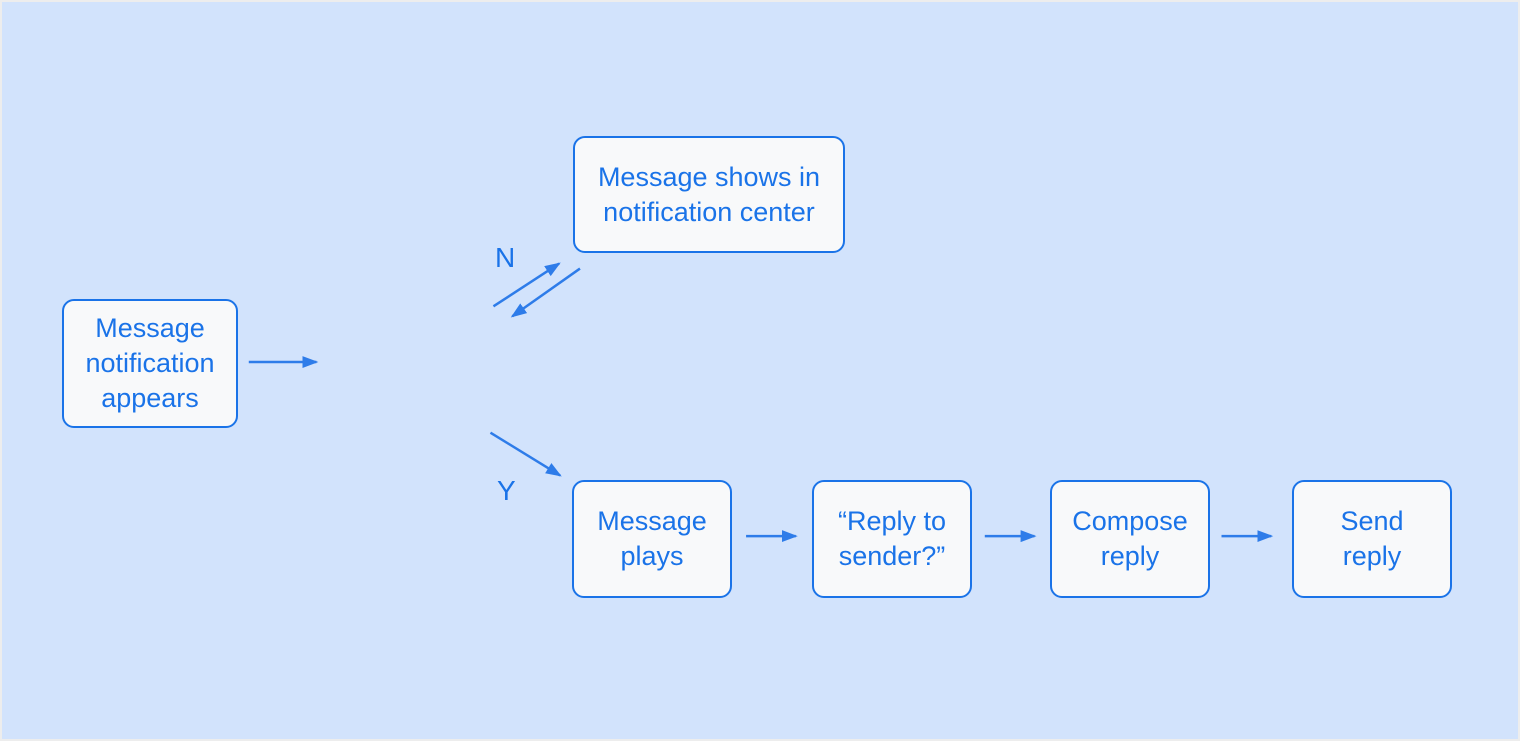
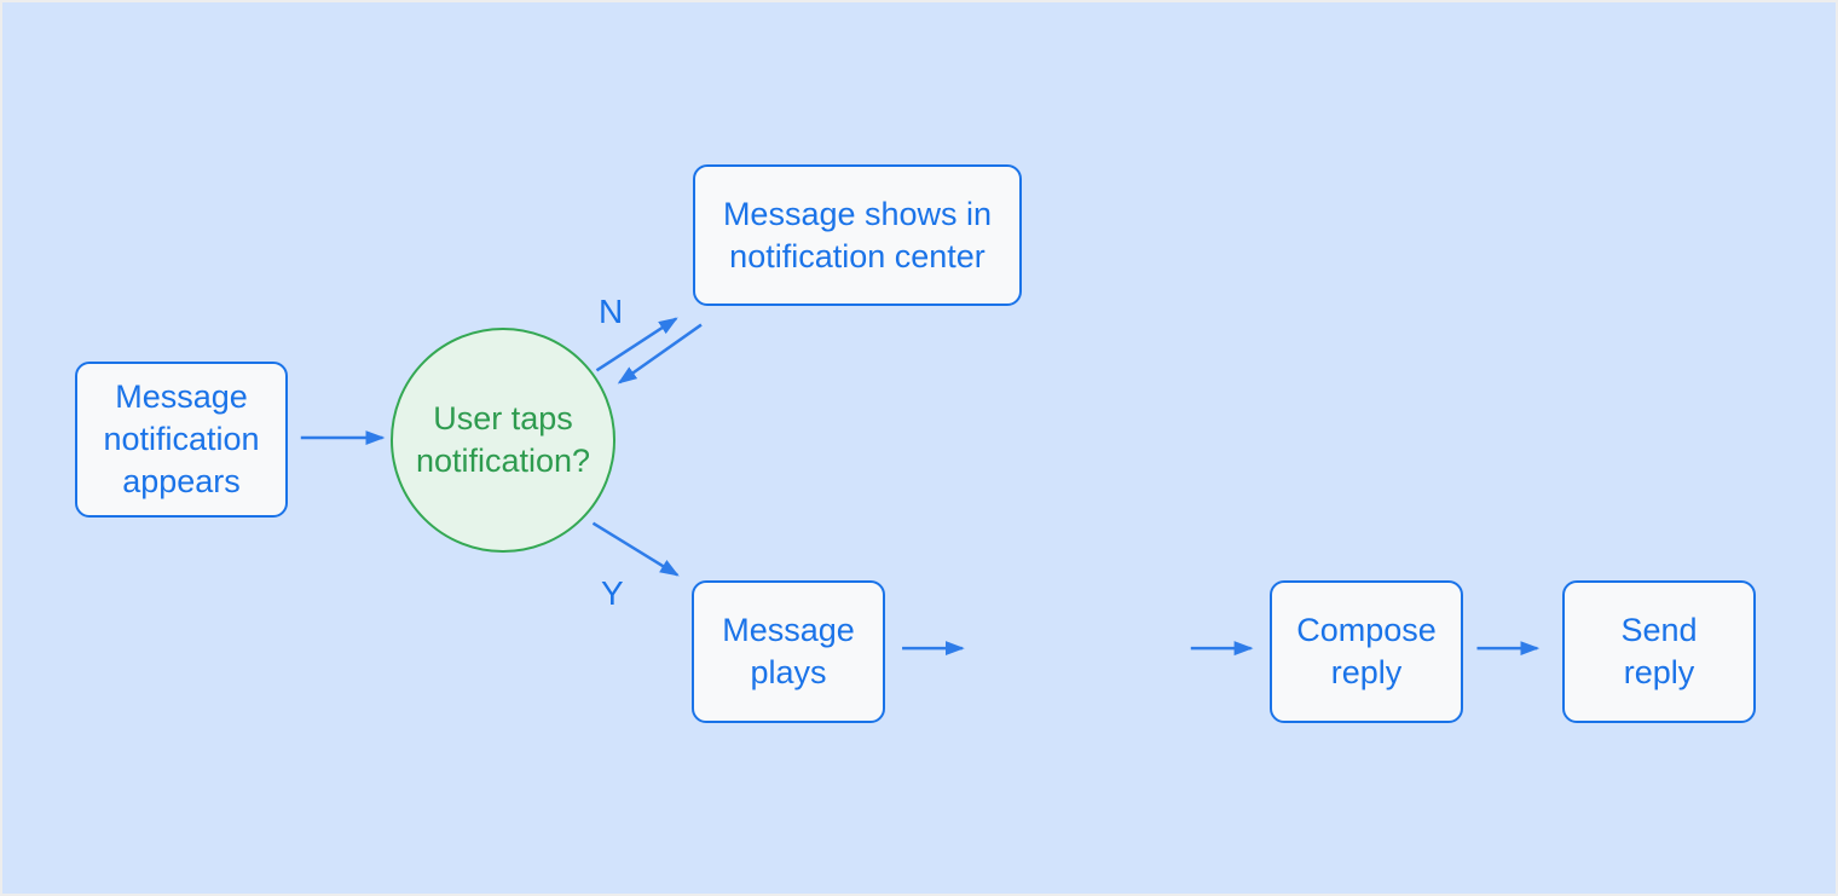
  Message
  notification
  appears
+ User taps
+ notification?
  Message shows in
  notification center
  Message
  plays
- “Reply to
- sender?”
  Compose
  reply
  Send
  reply
  N
  Y
